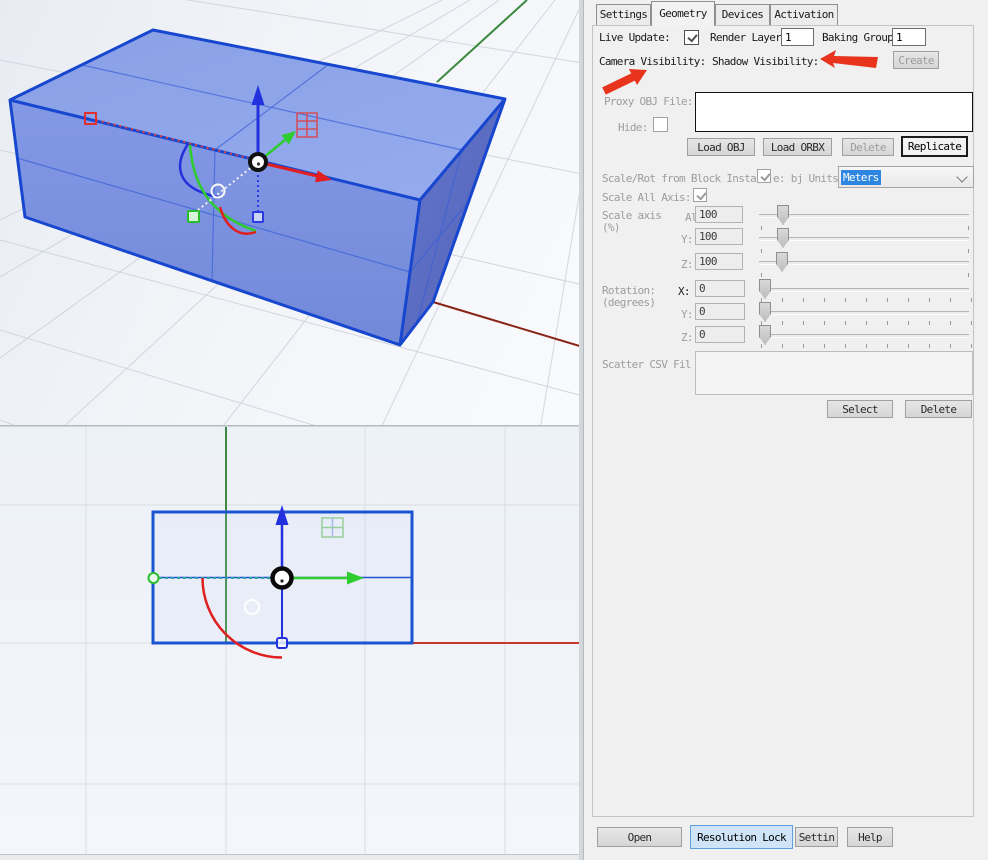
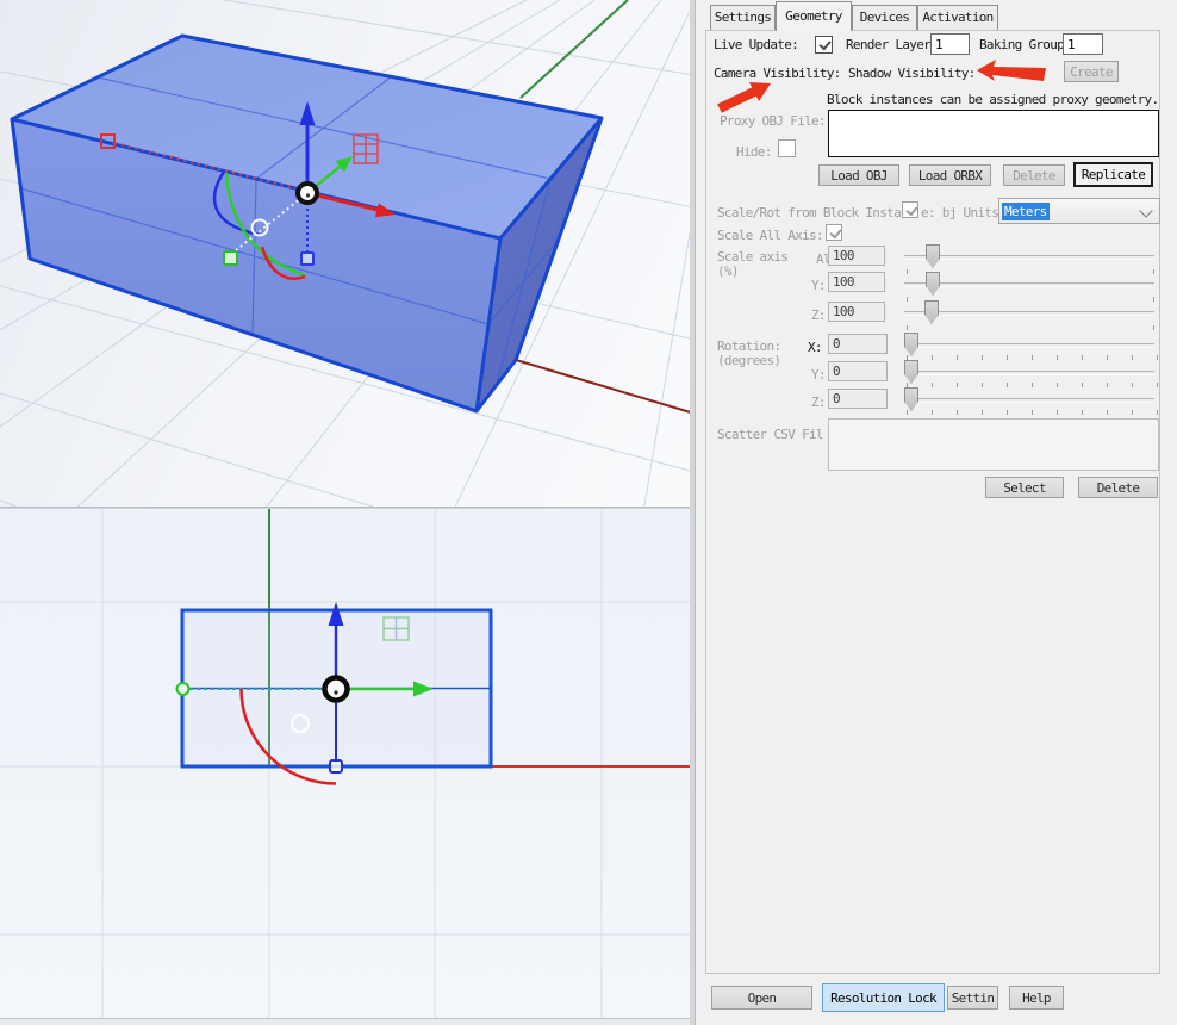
  Settings
  Geometry
  Devices
  Activation
  Live Update:
  Render Layer
  1
  Baking Group
  1
  Camera Visibility:
  Shadow Visibility:
  Create
+ Block instances can be assigned proxy geometry.
  Proxy OBJ File:
  Hide:
  Load OBJ
  Load ORBX
  Delete
  Replicate
  Scale/Rot from Block Insta
  e: bj Units
  Meters
  Scale All Axis:
  Scale axis
  (%)
  Al
  100
  Y:
  100
  Z:
  100
  Rotation:
  (degrees)
  X:
  0
  Y:
  0
  Z:
  0
  Scatter CSV Fil
  Select
  Delete
  Open
  Resolution Lock
  Settin
  Help
